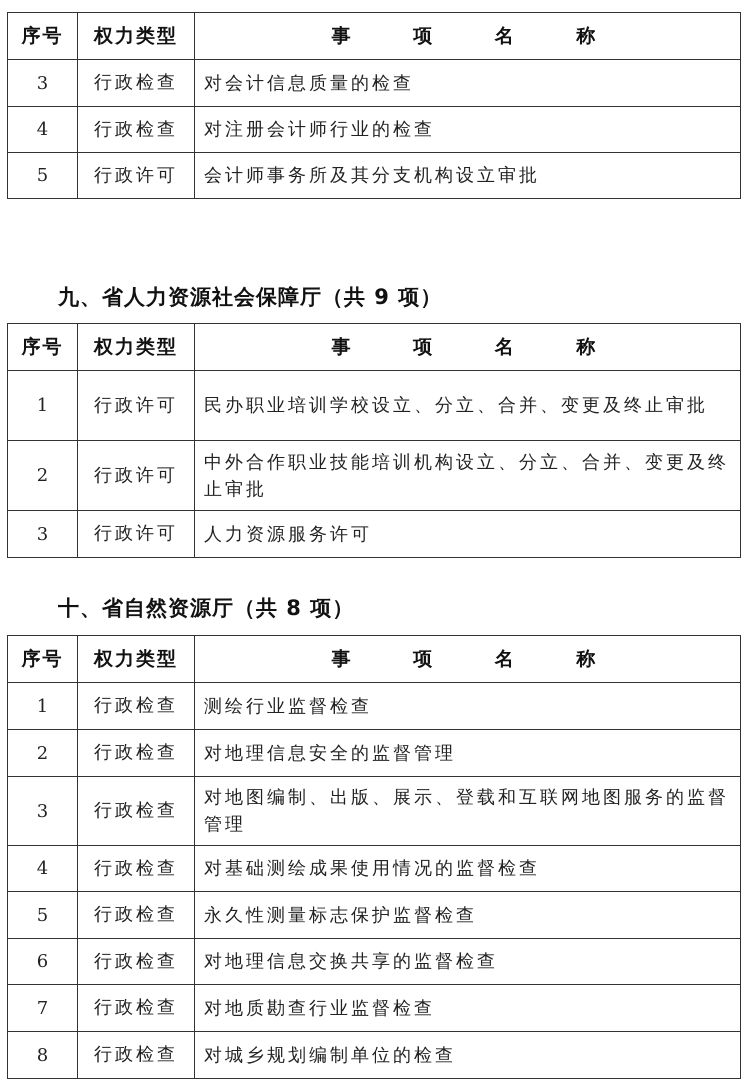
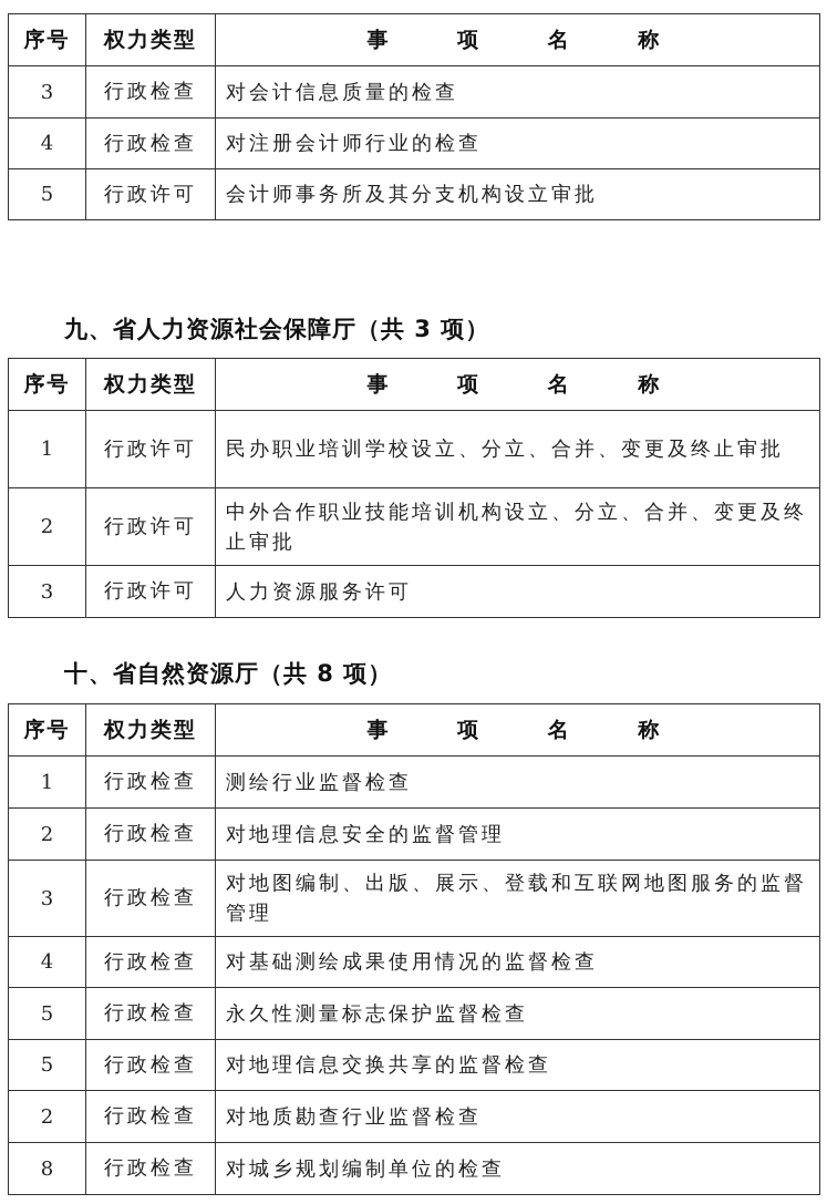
  序号	权力类型	事 项 名 称
  3	行政检查	对会计信息质量的检查
  4	行政检查	对注册会计师行业的检查
  5	行政许可	会计师事务所及其分支机构设立审批
- 九、省人力资源社会保障厅（共 9 项）
+ 九、省人力资源社会保障厅（共 3 项）
  序号	权力类型	事 项 名 称
  1	行政许可	民办职业培训学校设立、分立、合并、变更及终止审批
  2	行政许可	中外合作职业技能培训机构设立、分立、合并、变更及终止审批
  3	行政许可	人力资源服务许可
  十、省自然资源厅（共 8 项）
  序号	权力类型	事 项 名 称
  1	行政检查	测绘行业监督检查
  2	行政检查	对地理信息安全的监督管理
  3	行政检查	对地图编制、出版、展示、登载和互联网地图服务的监督管理
  4	行政检查	对基础测绘成果使用情况的监督检查
  5	行政检查	永久性测量标志保护监督检查
- 6	行政检查	对地理信息交换共享的监督检查
+ 5	行政检查	对地理信息交换共享的监督检查
- 7	行政检查	对地质勘查行业监督检查
+ 2	行政检查	对地质勘查行业监督检查
  8	行政检查	对城乡规划编制单位的检查
